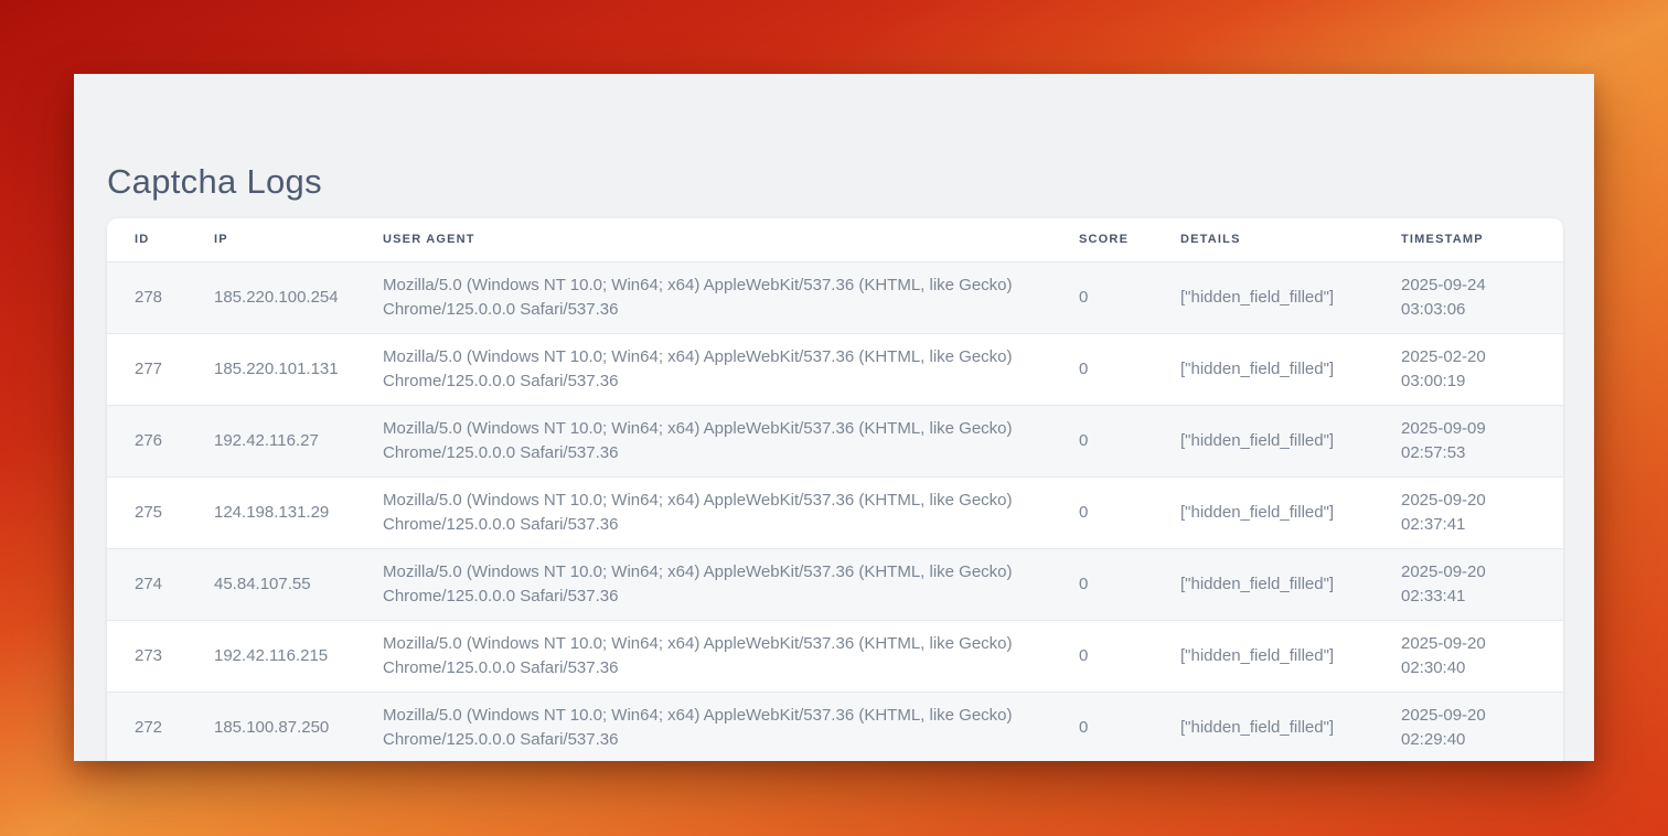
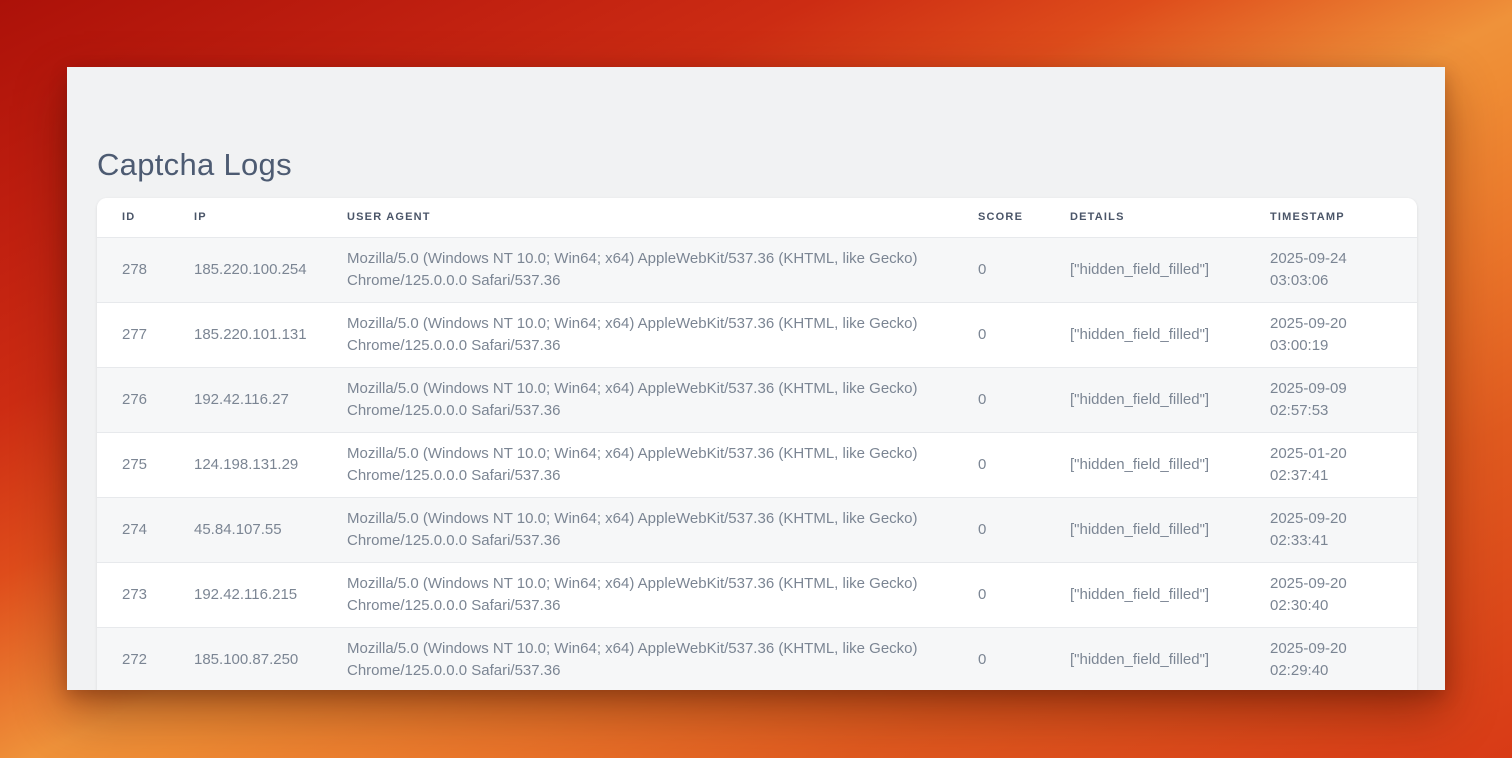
  Captcha Logs
  ID	IP	USER AGENT	SCORE	DETAILS	TIMESTAMP
  278	185.220.100.254	Mozilla/5.0 (Windows NT 10.0; Win64; x64) AppleWebKit/537.36 (KHTML, like Gecko) Chrome/125.0.0.0 Safari/537.36	0	["hidden_field_filled"]	2025-09-24 03:03:06
- 277	185.220.101.131	Mozilla/5.0 (Windows NT 10.0; Win64; x64) AppleWebKit/537.36 (KHTML, like Gecko) Chrome/125.0.0.0 Safari/537.36	0	["hidden_field_filled"]	2025-02-20 03:00:19
+ 277	185.220.101.131	Mozilla/5.0 (Windows NT 10.0; Win64; x64) AppleWebKit/537.36 (KHTML, like Gecko) Chrome/125.0.0.0 Safari/537.36	0	["hidden_field_filled"]	2025-09-20 03:00:19
  276	192.42.116.27	Mozilla/5.0 (Windows NT 10.0; Win64; x64) AppleWebKit/537.36 (KHTML, like Gecko) Chrome/125.0.0.0 Safari/537.36	0	["hidden_field_filled"]	2025-09-09 02:57:53
- 275	124.198.131.29	Mozilla/5.0 (Windows NT 10.0; Win64; x64) AppleWebKit/537.36 (KHTML, like Gecko) Chrome/125.0.0.0 Safari/537.36	0	["hidden_field_filled"]	2025-09-20 02:37:41
+ 275	124.198.131.29	Mozilla/5.0 (Windows NT 10.0; Win64; x64) AppleWebKit/537.36 (KHTML, like Gecko) Chrome/125.0.0.0 Safari/537.36	0	["hidden_field_filled"]	2025-01-20 02:37:41
  274	45.84.107.55	Mozilla/5.0 (Windows NT 10.0; Win64; x64) AppleWebKit/537.36 (KHTML, like Gecko) Chrome/125.0.0.0 Safari/537.36	0	["hidden_field_filled"]	2025-09-20 02:33:41
  273	192.42.116.215	Mozilla/5.0 (Windows NT 10.0; Win64; x64) AppleWebKit/537.36 (KHTML, like Gecko) Chrome/125.0.0.0 Safari/537.36	0	["hidden_field_filled"]	2025-09-20 02:30:40
  272	185.100.87.250	Mozilla/5.0 (Windows NT 10.0; Win64; x64) AppleWebKit/537.36 (KHTML, like Gecko) Chrome/125.0.0.0 Safari/537.36	0	["hidden_field_filled"]	2025-09-20 02:29:40
